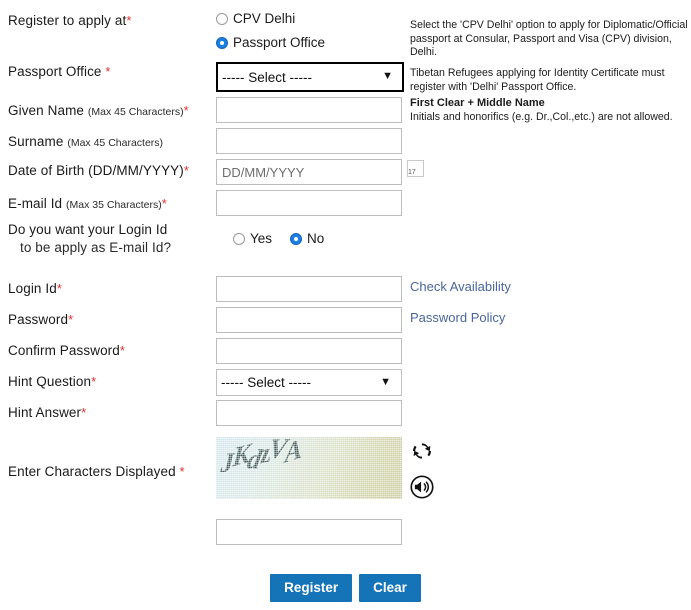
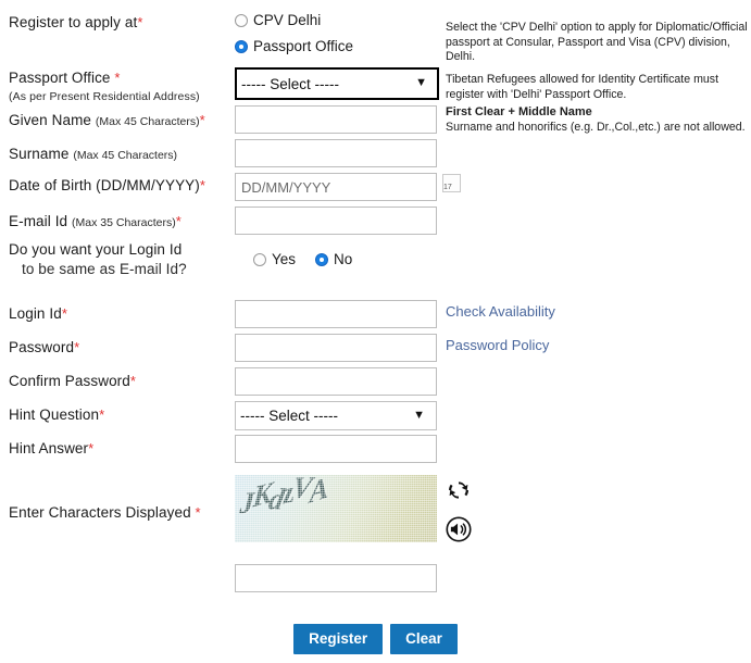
  Register to apply at*
  CPV Delhi
  Passport Office
  Select the 'CPV Delhi' option to apply for Diplomatic/Official passport at Consular, Passport and Visa (CPV) division, Delhi.
  Passport Office *
+ (As per Present Residential Address)
  ----- Select -----
  ▼
- Tibetan Refugees applying for Identity Certificate must register with 'Delhi' Passport Office.
+ Tibetan Refugees allowed for Identity Certificate must register with 'Delhi' Passport Office.
  Given Name (Max 45 Characters)*
  First Clear + Middle Name
- Initials and honorifics (e.g. Dr.,Col.,etc.) are not allowed.
+ Surname and honorifics (e.g. Dr.,Col.,etc.) are not allowed.
  Surname (Max 45 Characters)
  Date of Birth (DD/MM/YYYY)*
  DD/MM/YYYY
  E-mail Id (Max 35 Characters)*
  Do you want your Login Id
- to be apply as E-mail Id?
+ to be same as E-mail Id?
  Yes
  No
  Login Id*
  Check Availability
  Password*
  Password Policy
  Confirm Password*
  Hint Question*
  ----- Select -----
  ▼
  Hint Answer*
  Enter Characters Displayed *
  Register
  Clear
